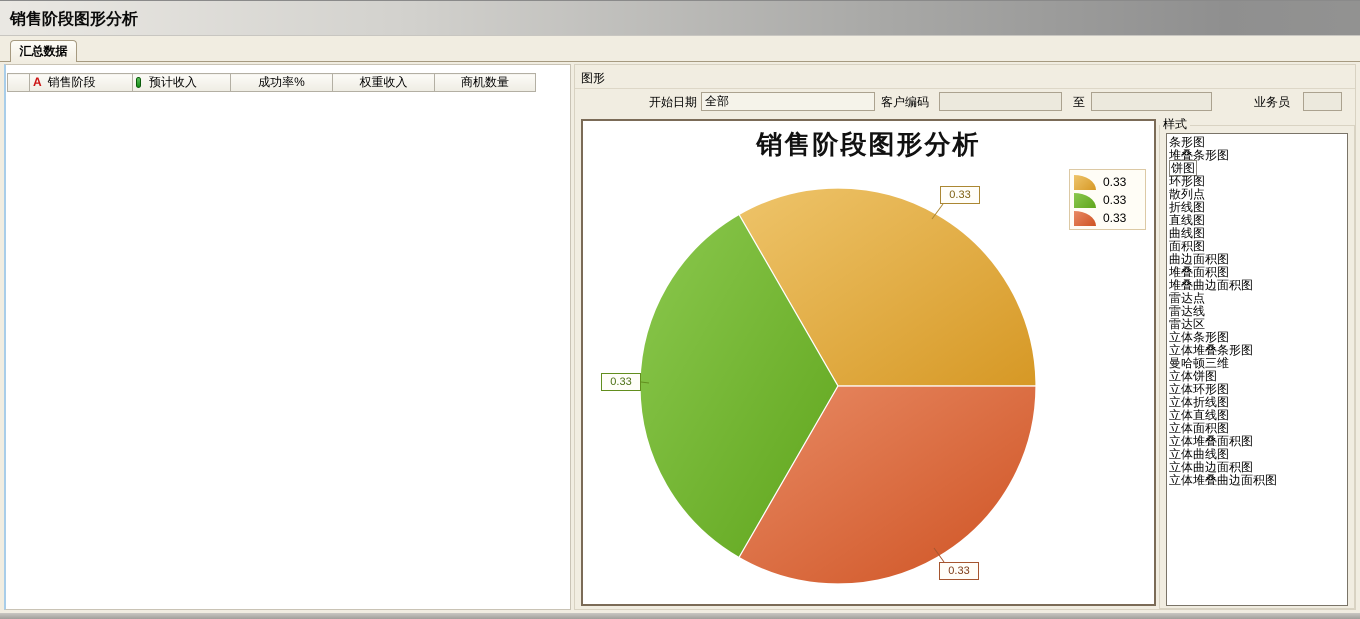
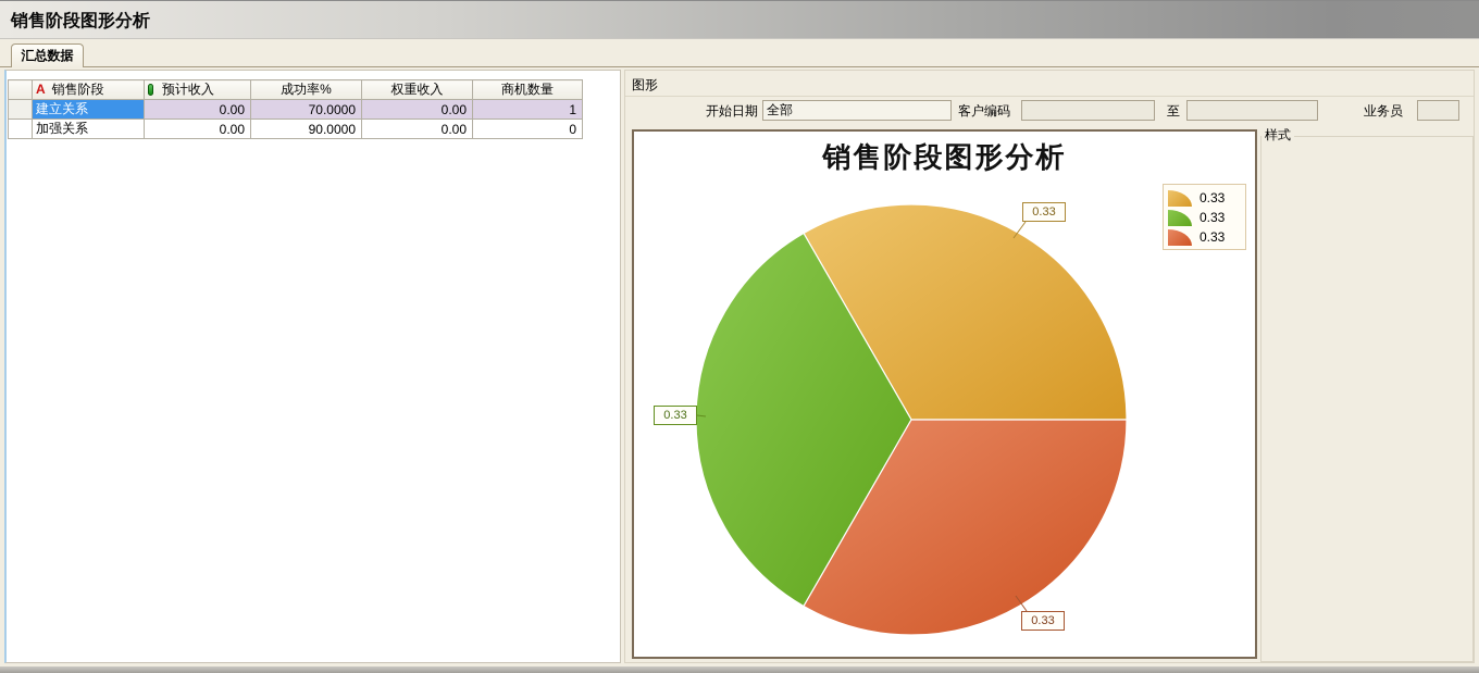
  销售阶段图形分析
  汇总数据
  	A 销售阶段	预计收入	成功率%	权重收入	商机数量
+ 	建立关系	0.00	70.0000	0.00	1
+ 	加强关系	0.00	90.0000	0.00	0
  图形
  开始日期
  全部
  客户编码
  至
  业务员
  销售阶段图形分析
  0.33
  0.33
  0.33
  0.33
  0.33
  0.33
  样式
- 条形图
- 堆叠条形图
- 饼图
- 环形图
- 散列点
- 折线图
- 直线图
- 曲线图
- 面积图
- 曲边面积图
- 堆叠面积图
- 堆叠曲边面积图
- 雷达点
- 雷达线
- 雷达区
- 立体条形图
- 立体堆叠条形图
- 曼哈顿三维
- 立体饼图
- 立体环形图
- 立体折线图
- 立体直线图
- 立体面积图
- 立体堆叠面积图
- 立体曲线图
- 立体曲边面积图
- 立体堆叠曲边面积图
